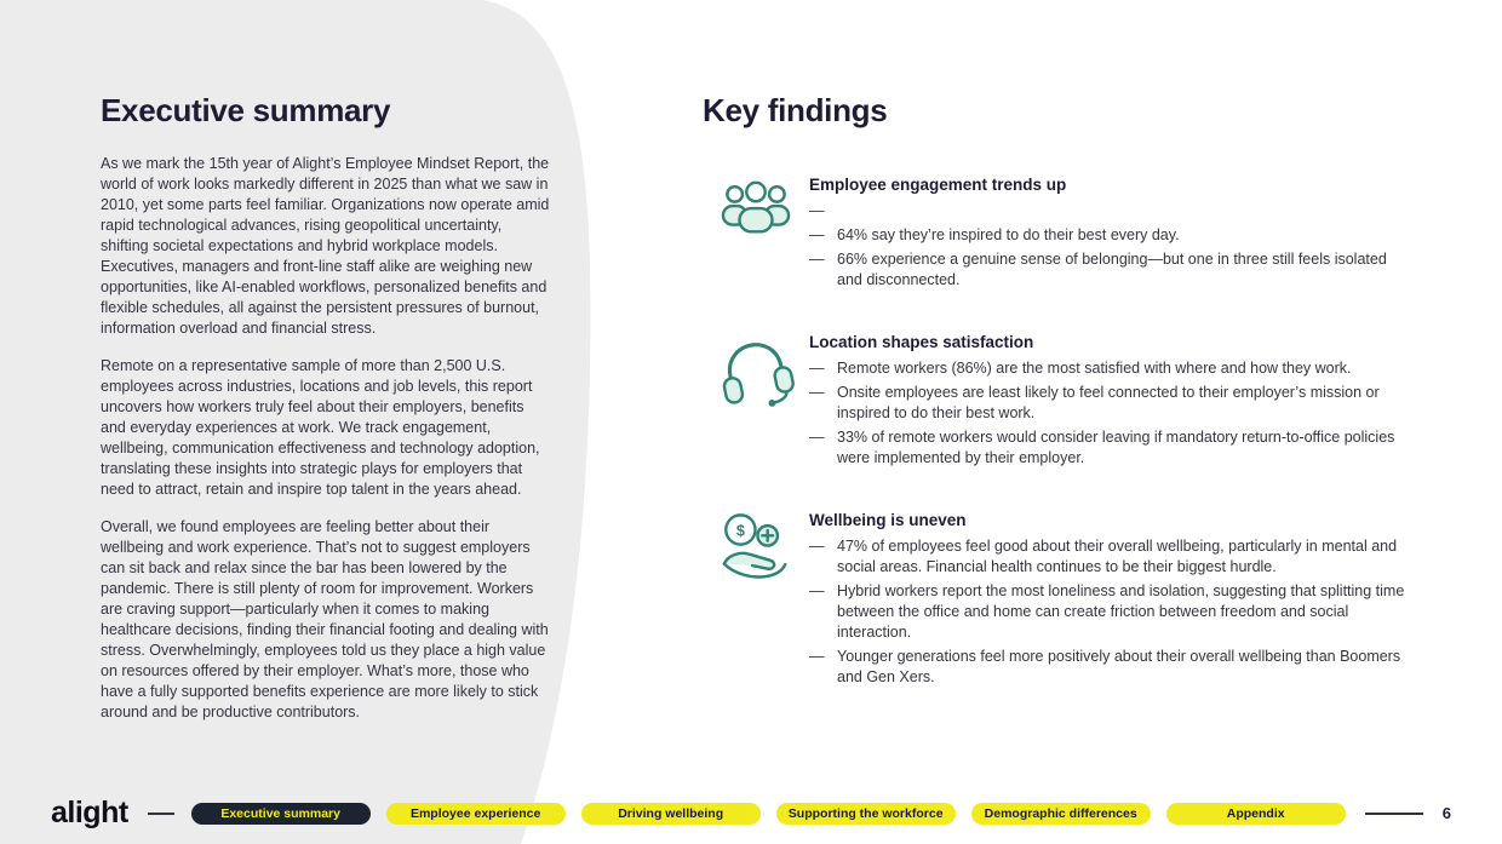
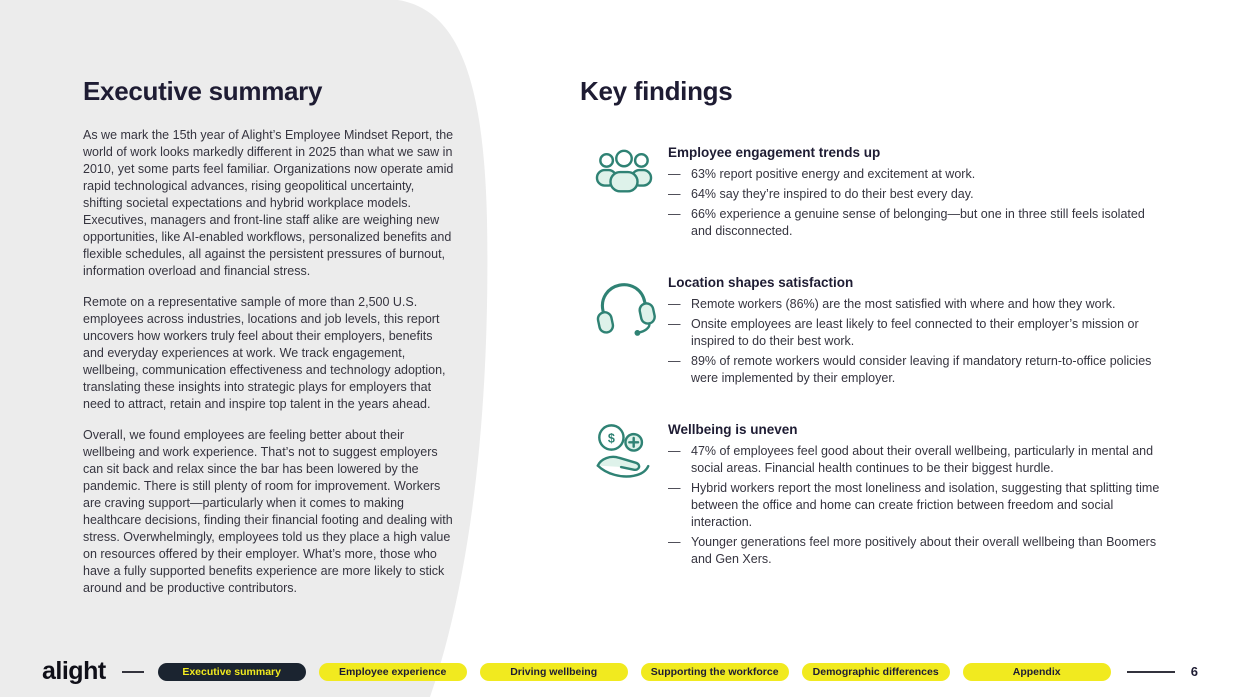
  Executive summary
  As we mark the 15th year of Alight’s Employee Mindset Report, the world of work looks markedly different in 2025 than what we saw in 2010, yet some parts feel familiar. Organizations now operate amid rapid technological advances, rising geopolitical uncertainty, shifting societal expectations and hybrid workplace models. Executives, managers and front-line staff alike are weighing new opportunities, like AI-enabled workflows, personalized benefits and flexible schedules, all against the persistent pressures of burnout, information overload and financial stress.
  Remote on a representative sample of more than 2,500 U.S. employees across industries, locations and job levels, this report uncovers how workers truly feel about their employers, benefits and everyday experiences at work. We track engagement, wellbeing, communication effectiveness and technology adoption, translating these insights into strategic plays for employers that need to attract, retain and inspire top talent in the years ahead.
  Overall, we found employees are feeling better about their wellbeing and work experience. That’s not to suggest employers can sit back and relax since the bar has been lowered by the pandemic. There is still plenty of room for improvement. Workers are craving support—particularly when it comes to making healthcare decisions, finding their financial footing and dealing with stress. Overwhelmingly, employees told us they place a high value on resources offered by their employer. What’s more, those who have a fully supported benefits experience are more likely to stick around and be productive contributors.
  Key findings
  Employee engagement trends up
  —
+ 63% report positive energy and excitement at work.
  —
  64% say they’re inspired to do their best every day.
  —
  66% experience a genuine sense of belonging—but one in three still feels isolated and disconnected.
  Location shapes satisfaction
  —
  Remote workers (86%) are the most satisfied with where and how they work.
  —
  Onsite employees are least likely to feel connected to their employer’s mission or inspired to do their best work.
  —
- 33% of remote workers would consider leaving if mandatory return-to-office policies were implemented by their employer.
+ 89% of remote workers would consider leaving if mandatory return-to-office policies were implemented by their employer.
  $
  Wellbeing is uneven
  —
  47% of employees feel good about their overall wellbeing, particularly in mental and social areas. Financial health continues to be their biggest hurdle.
  —
  Hybrid workers report the most loneliness and isolation, suggesting that splitting time between the office and home can create friction between freedom and social interaction.
  —
  Younger generations feel more positively about their overall wellbeing than Boomers and Gen Xers.
  alight
  Executive summary
  Employee experience
  Driving wellbeing
  Supporting the workforce
  Demographic differences
  Appendix
  6
